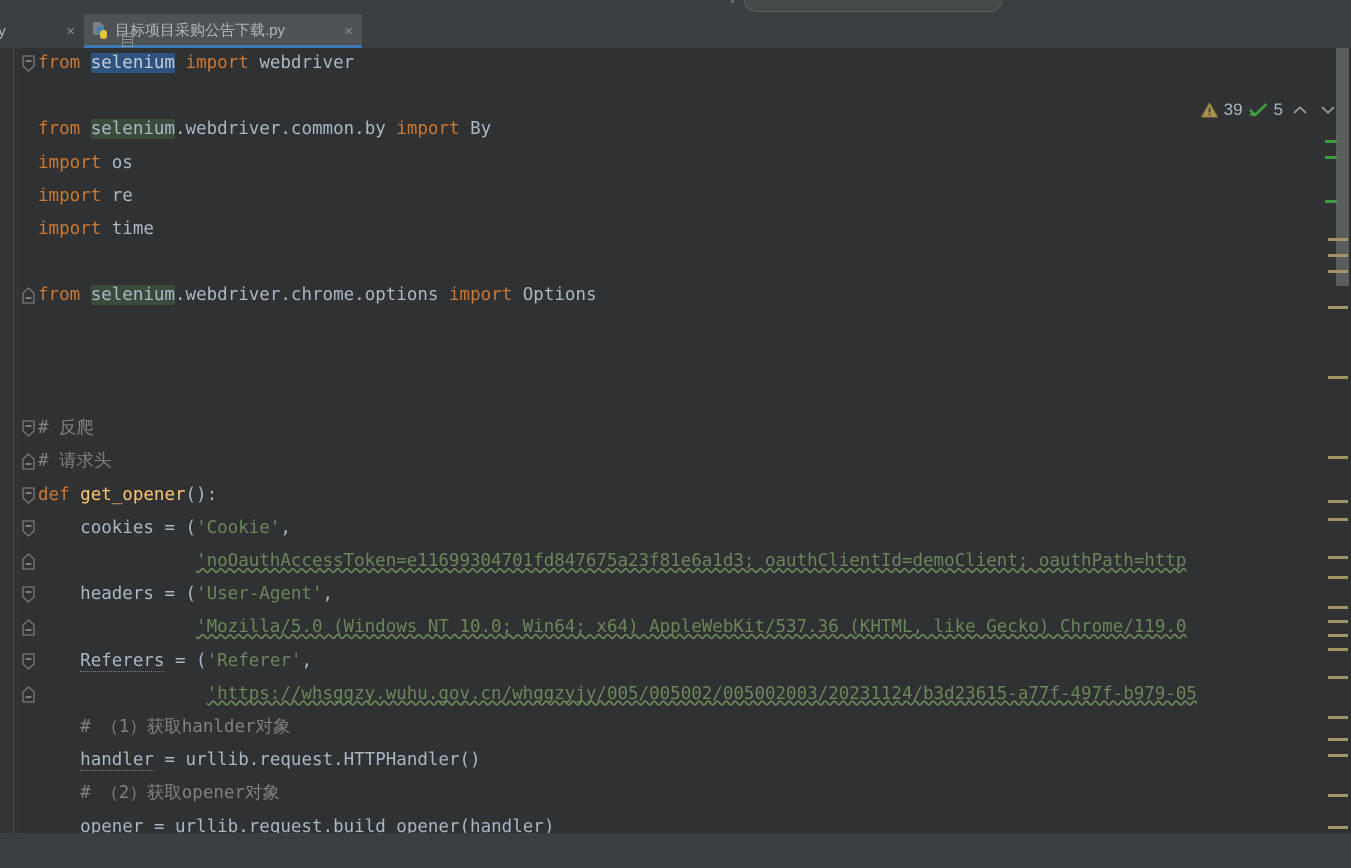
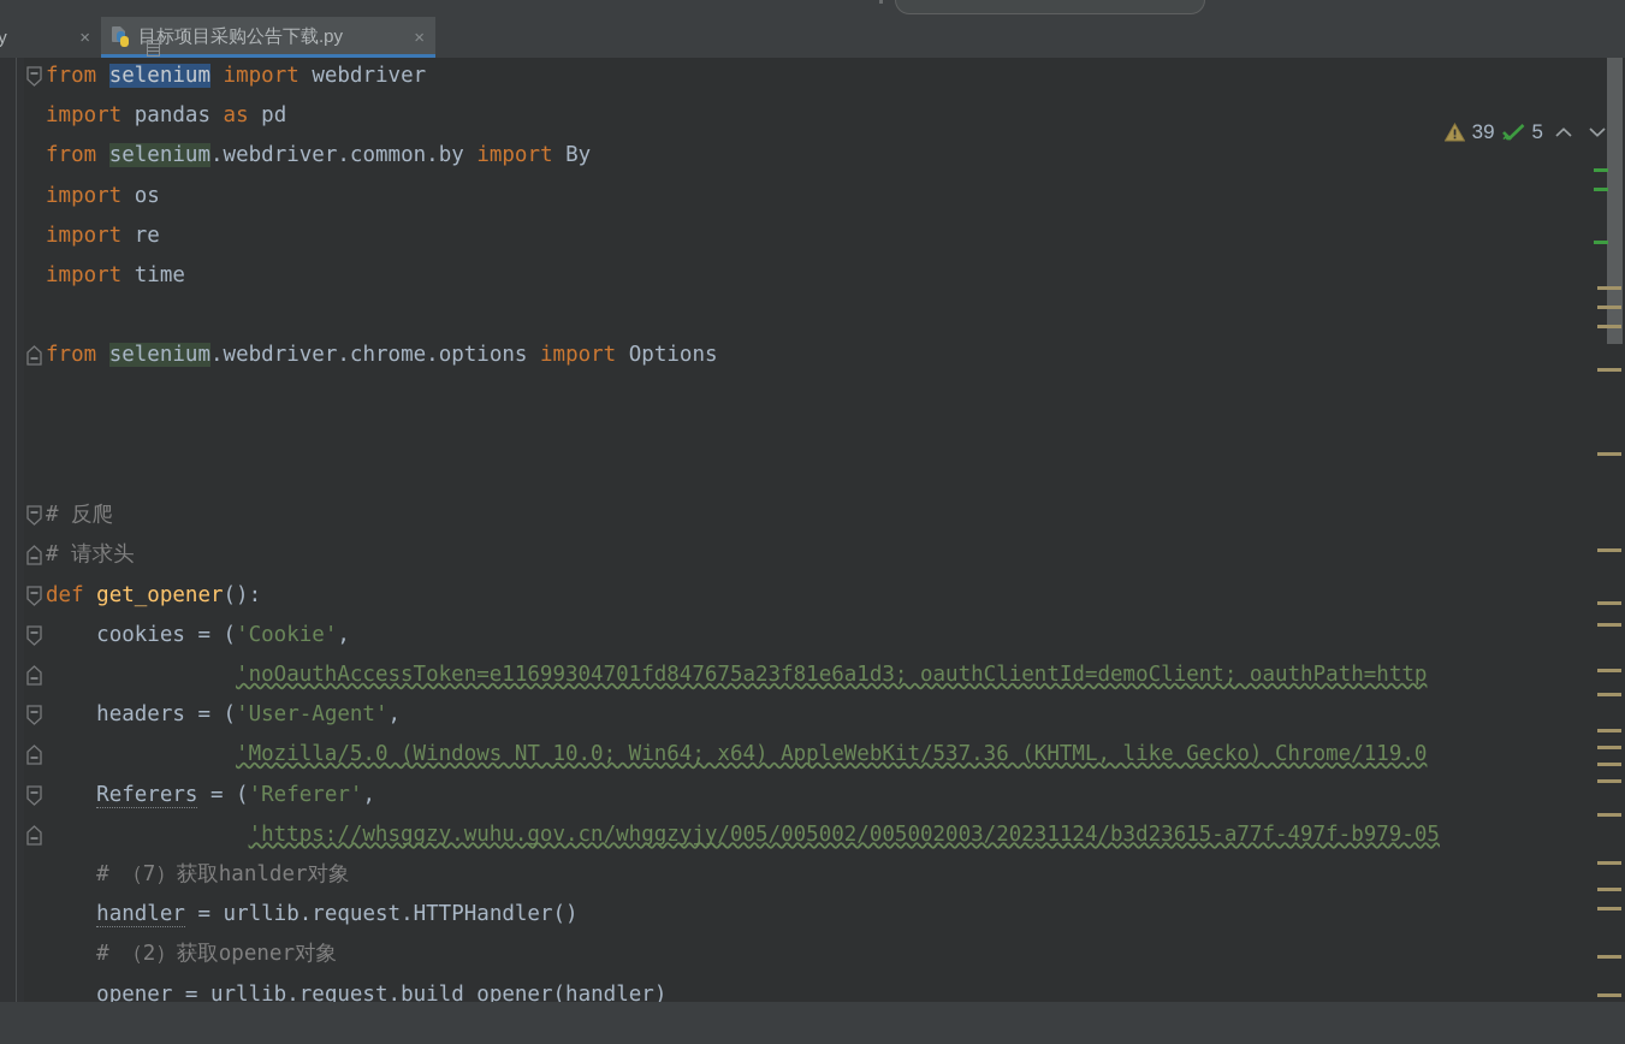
  ×
  目标项目采购公告下载.py
  ×
  from selenium import webdriver
+ import pandas as pd
  from selenium.webdriver.common.by import By
  import os
  import re
  import time
  from selenium.webdriver.chrome.options import Options
  # 反爬
  # 请求头
  def get_opener():
  cookies = ('Cookie',
  'noOauthAccessToken=e11699304701fd847675a23f81e6a1d3; oauthClientId=demoClient; oauthPath=http
  headers = ('User-Agent',
  'Mozilla/5.0 (Windows NT 10.0; Win64; x64) AppleWebKit/537.36 (KHTML, like Gecko) Chrome/119.0
  Referers = ('Referer',
  'https://whsggzy.wuhu.gov.cn/whggzyjy/005/005002/005002003/20231124/b3d23615-a77f-497f-b979-05
- # （1）获取hanlder对象
+ # （7）获取hanlder对象
  handler = urllib.request.HTTPHandler()
  # （2）获取opener对象
  opener = urllib.request.build_opener(handler)
  39
  5
